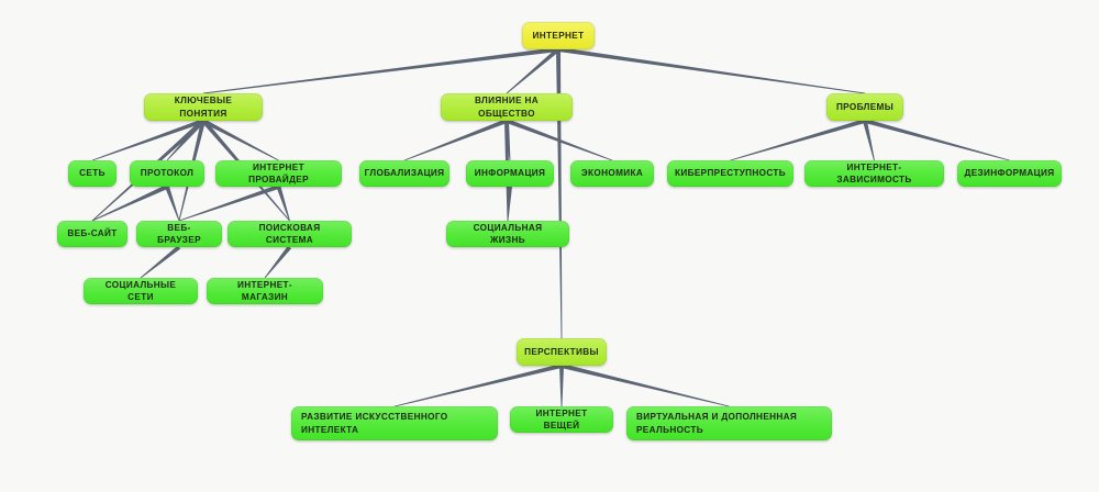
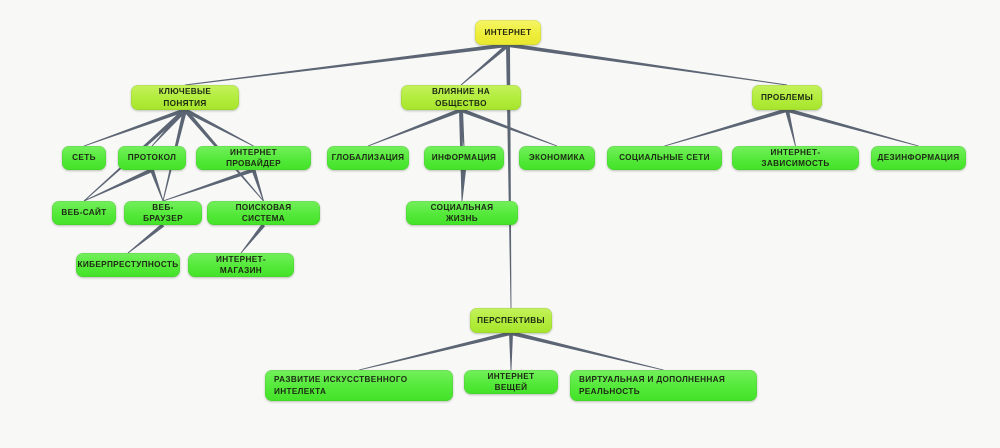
  ИНТЕРНЕТ
  КЛЮЧЕВЫЕ ПОНЯТИЯ
  ВЛИЯНИЕ НА ОБЩЕСТВО
  ПРОБЛЕМЫ
  СЕТЬ
  ПРОТОКОЛ
  ИНТЕРНЕТ ПРОВАЙДЕР
  ГЛОБАЛИЗАЦИЯ
  ИНФОРМАЦИЯ
  ЭКОНОМИКА
- КИБЕРПРЕСТУПНОСТЬ
+ СОЦИАЛЬНЫЕ СЕТИ
  ИНТЕРНЕТ-ЗАВИСИМОСТЬ
  ДЕЗИНФОРМАЦИЯ
  ВЕБ-САЙТ
  ВЕБ-БРАУЗЕР
  ПОИСКОВАЯ СИСТЕМА
  СОЦИАЛЬНАЯ ЖИЗНЬ
- СОЦИАЛЬНЫЕ СЕТИ
+ КИБЕРПРЕСТУПНОСТЬ
  ИНТЕРНЕТ-МАГАЗИН
  ПЕРСПЕКТИВЫ
  РАЗВИТИЕ ИСКУССТВЕННОГО
  ИНТЕЛЕКТА
  ИНТЕРНЕТ ВЕЩЕЙ
  ВИРТУАЛЬНАЯ И ДОПОЛНЕННАЯ
  РЕАЛЬНОСТЬ
